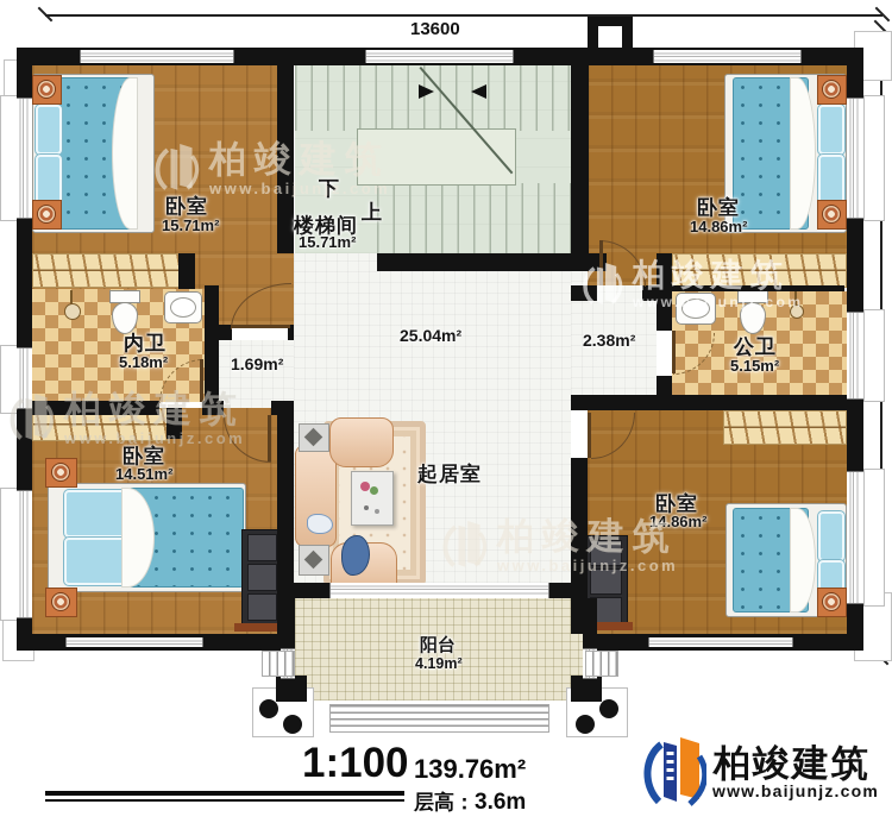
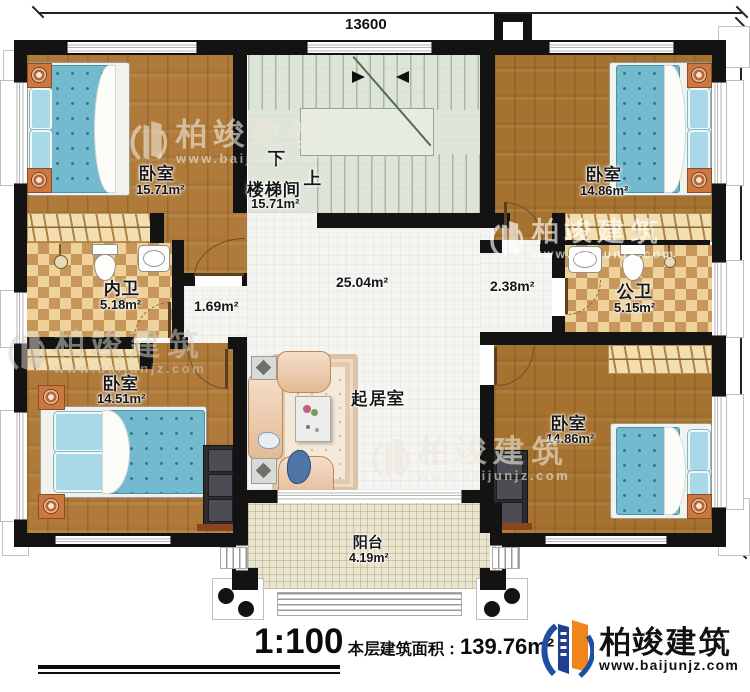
  13600
  卧室
  15.71m²
  下
  上
  楼梯间
  15.71m²
  卧室
  14.86m²
  内卫
  5.18m²
  25.04m²
  1.69m²
  2.38m²
  公卫
  5.15m²
  卧室
  14.51m²
  起居室
  卧室
  14.86m²
  阳台
  4.19m²
  柏竣建筑
  www.baijunjz.com
  柏竣建筑
  www.baijunjz.com
  柏竣建筑
  www.baijunjz.com
  柏竣建筑
  www.baijunjz.com
  1:100
+ 本层建筑面积：
  139.76m²
- 层高：
- 3.6m
  柏竣建筑
  www.baijunjz.com
